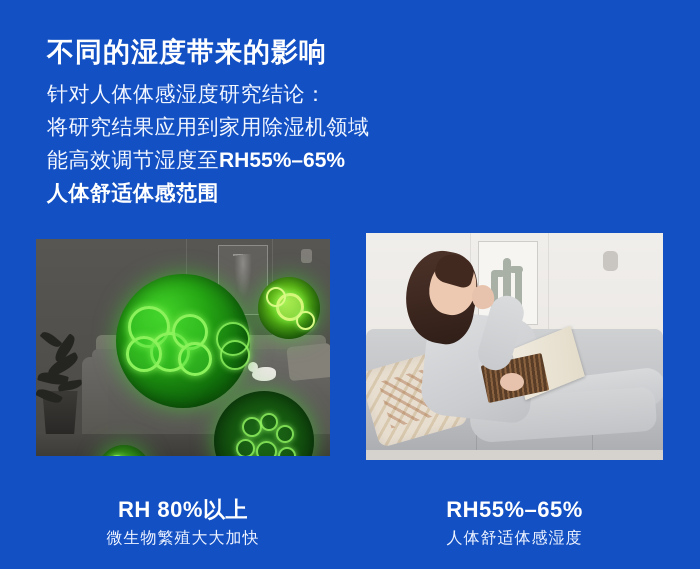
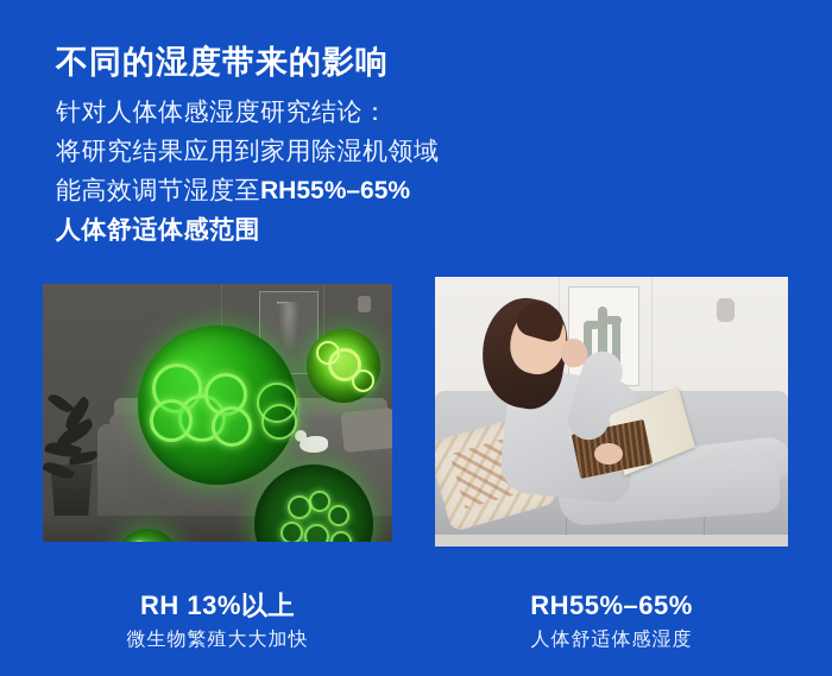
  不同的湿度带来的影响
  针对人体体感湿度研究结论：
  将研究结果应用到家用除湿机领域
  能高效调节湿度至RH55%–65%
  人体舒适体感范围
- RH 80%以上
+ RH 13%以上
  微生物繁殖大大加快
  RH55%–65%
  人体舒适体感湿度
